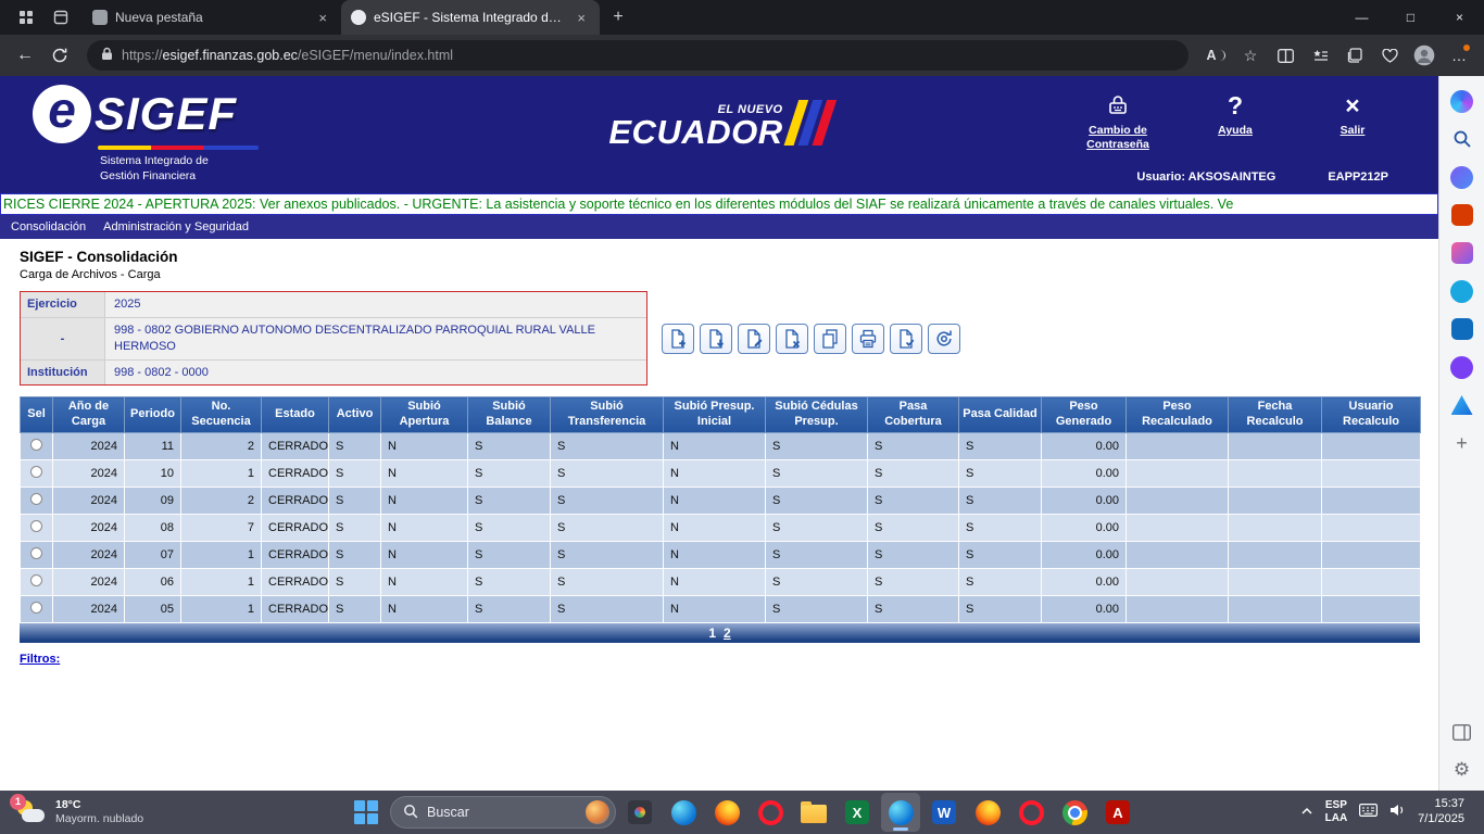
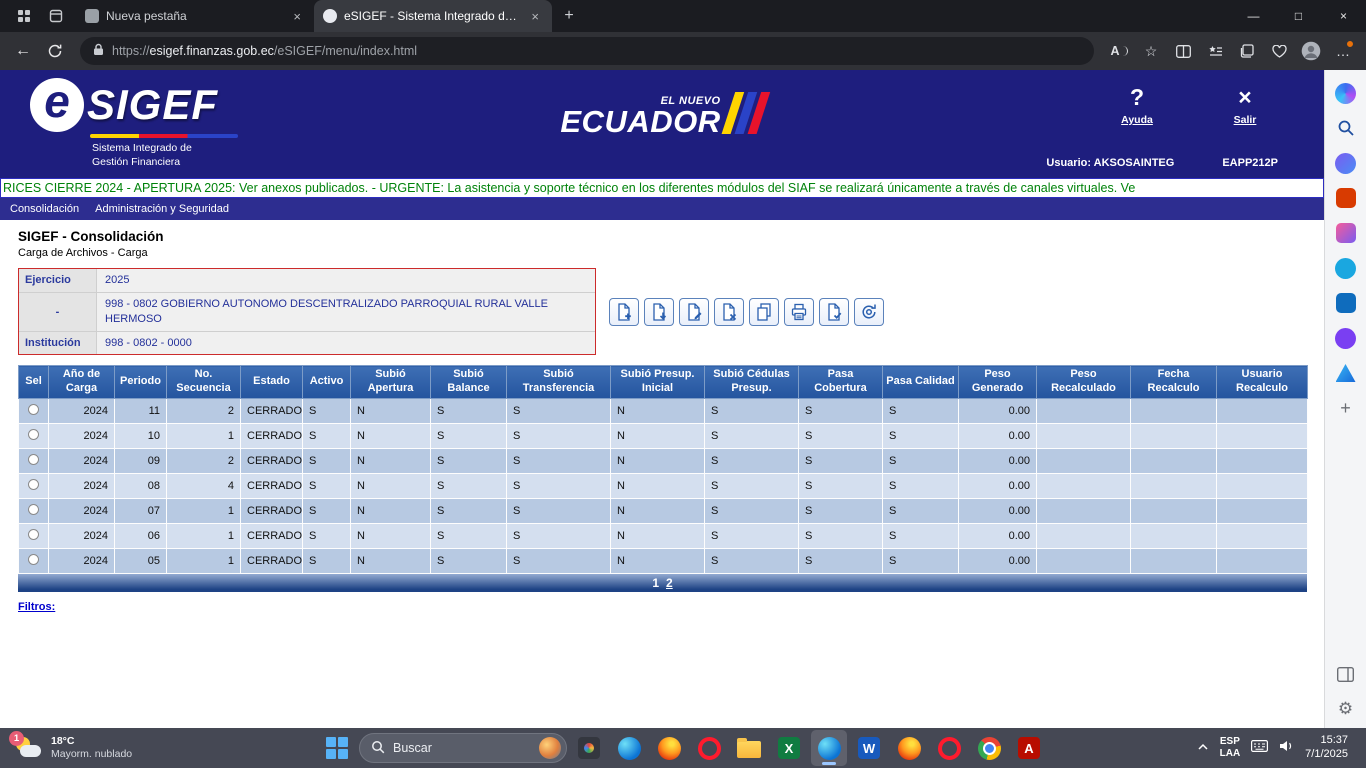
  Nueva pestaña
  ×
  eSIGEF - Sistema Integrado de G
  ×
  +
  —
  □
  ×
  ←
  https://esigef.finanzas.gob.ec/eSIGEF/menu/index.html
  A
  ☆
  …
  e
  SIGEF
  Sistema Integrado de
  Gestión Financiera
  EL NUEVO
  ECUADOR
- Cambio de Contraseña
  ?
  Ayuda
  ×
  Salir
  Usuario: AKSOSAINTEG
  EAPP212P
  RICES CIERRE 2024 - APERTURA 2025: Ver anexos publicados. - URGENTE: La asistencia y soporte técnico en los diferentes módulos del SIAF se realizará únicamente a través de canales virtuales. Ve
  Consolidación
  Administración y Seguridad
  SIGEF - Consolidación
  Carga de Archivos - Carga
  Ejercicio
  2025
  -
  998 - 0802 GOBIERNO AUTONOMO DESCENTRALIZADO PARROQUIAL RURAL VALLE HERMOSO
  Institución
  998 - 0802 - 0000
  Sel	Año de Carga	Periodo	No. Secuencia	Estado	Activo	Subió Apertura	Subió Balance	Subió Transferencia	Subió Presup. Inicial	Subió Cédulas Presup.	Pasa Cobertura	Pasa Calidad	Peso Generado	Peso Recalculado	Fecha Recalculo	Usuario Recalculo
  	2024	11	2	CERRADO	S	N	S	S	N	S	S	S	0.00
  	2024	10	1	CERRADO	S	N	S	S	N	S	S	S	0.00
  	2024	09	2	CERRADO	S	N	S	S	N	S	S	S	0.00
- 	2024	08	7	CERRADO	S	N	S	S	N	S	S	S	0.00
+ 	2024	08	4	CERRADO	S	N	S	S	N	S	S	S	0.00
  	2024	07	1	CERRADO	S	N	S	S	N	S	S	S	0.00
  	2024	06	1	CERRADO	S	N	S	S	N	S	S	S	0.00
  	2024	05	1	CERRADO	S	N	S	S	N	S	S	S	0.00
  1
  2
  Filtros:
  +
  ⚙
  1
  18°C
  Mayorm. nublado
  Buscar
  X
  W
  A
  ESP
  LAA
  15:37
  7/1/2025
